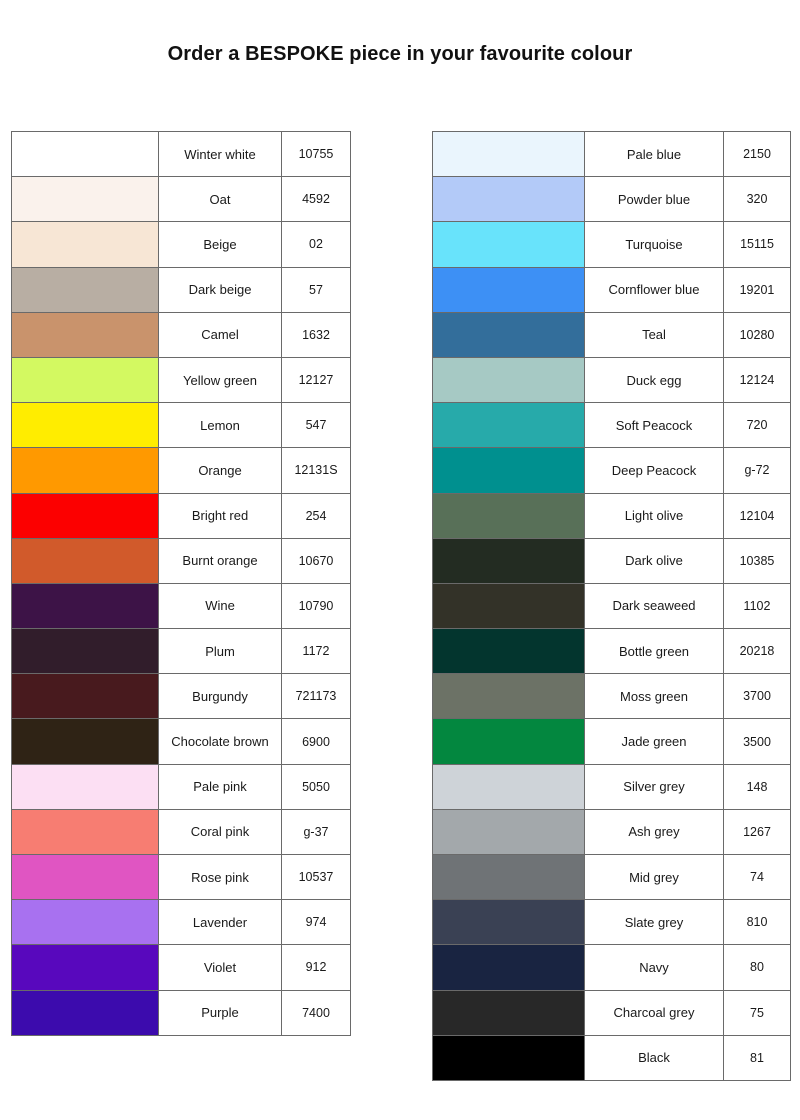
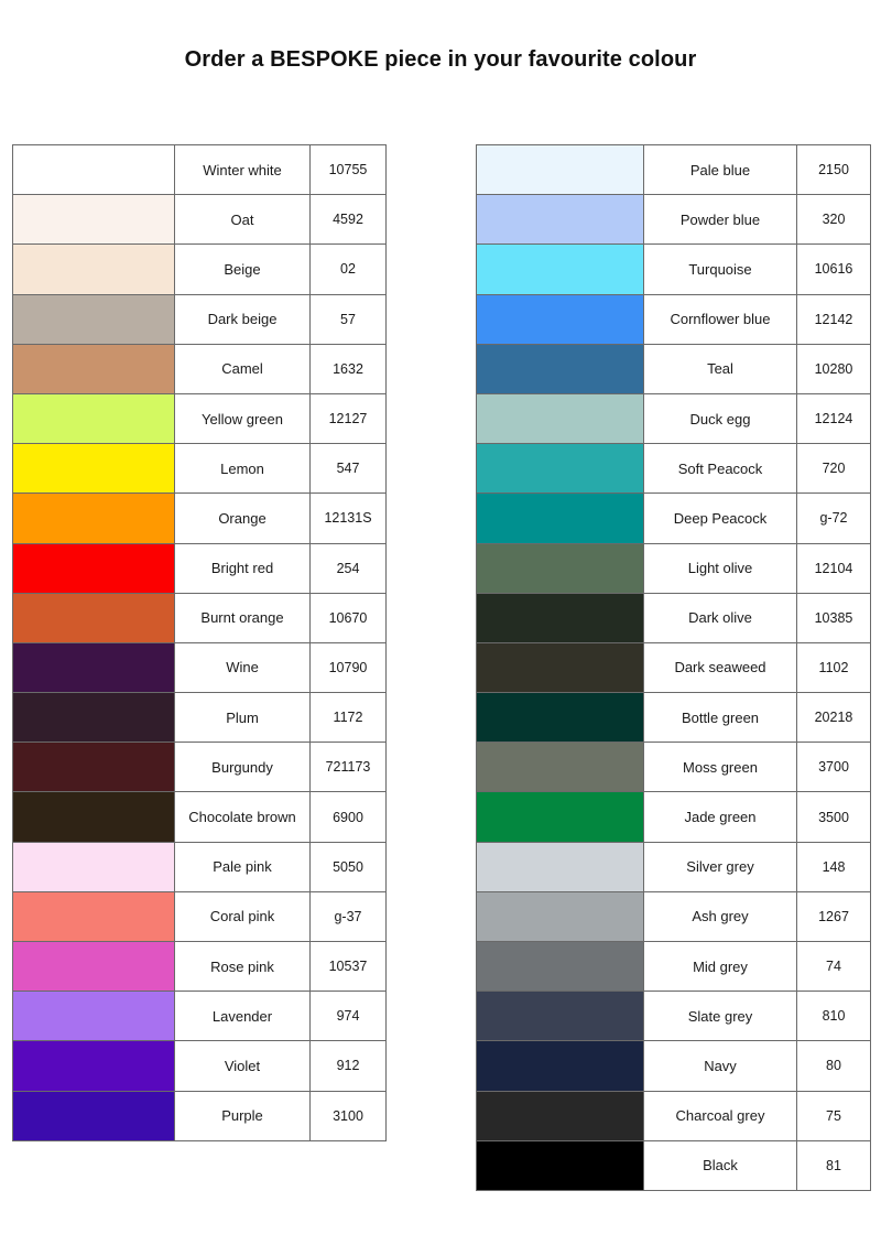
  Order a BESPOKE piece in your favourite colour
  	Winter white	10755
  	Oat	4592
  	Beige	02
  	Dark beige	57
  	Camel	1632
  	Yellow green	12127
  	Lemon	547
  	Orange	12131S
  	Bright red	254
  	Burnt orange	10670
  	Wine	10790
  	Plum	1172
  	Burgundy	721173
  	Chocolate brown	6900
  	Pale pink	5050
  	Coral pink	g-37
  	Rose pink	10537
  	Lavender	974
  	Violet	912
- 	Purple	7400
+ 	Purple	3100
  	Pale blue	2150
  	Powder blue	320
- 	Turquoise	15115
+ 	Turquoise	10616
- 	Cornflower blue	19201
+ 	Cornflower blue	12142
  	Teal	10280
  	Duck egg	12124
  	Soft Peacock	720
  	Deep Peacock	g-72
  	Light olive	12104
  	Dark olive	10385
  	Dark seaweed	1102
  	Bottle green	20218
  	Moss green	3700
  	Jade green	3500
  	Silver grey	148
  	Ash grey	1267
  	Mid grey	74
  	Slate grey	810
  	Navy	80
  	Charcoal grey	75
  	Black	81
